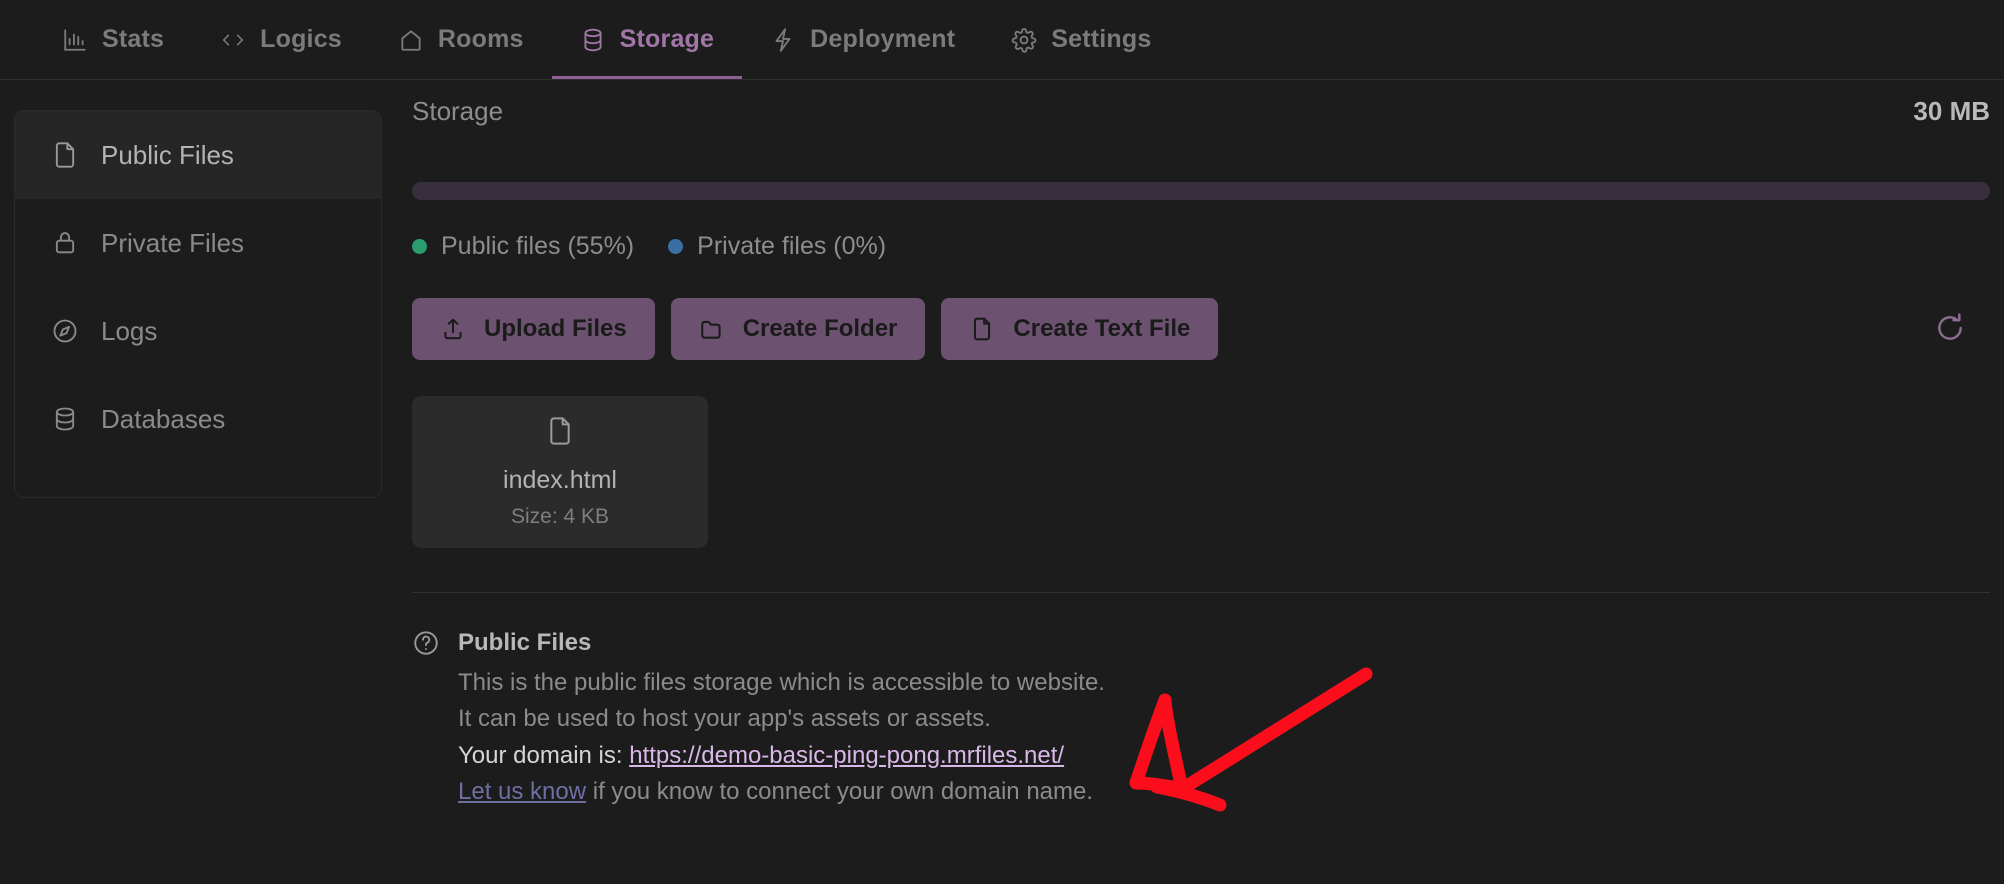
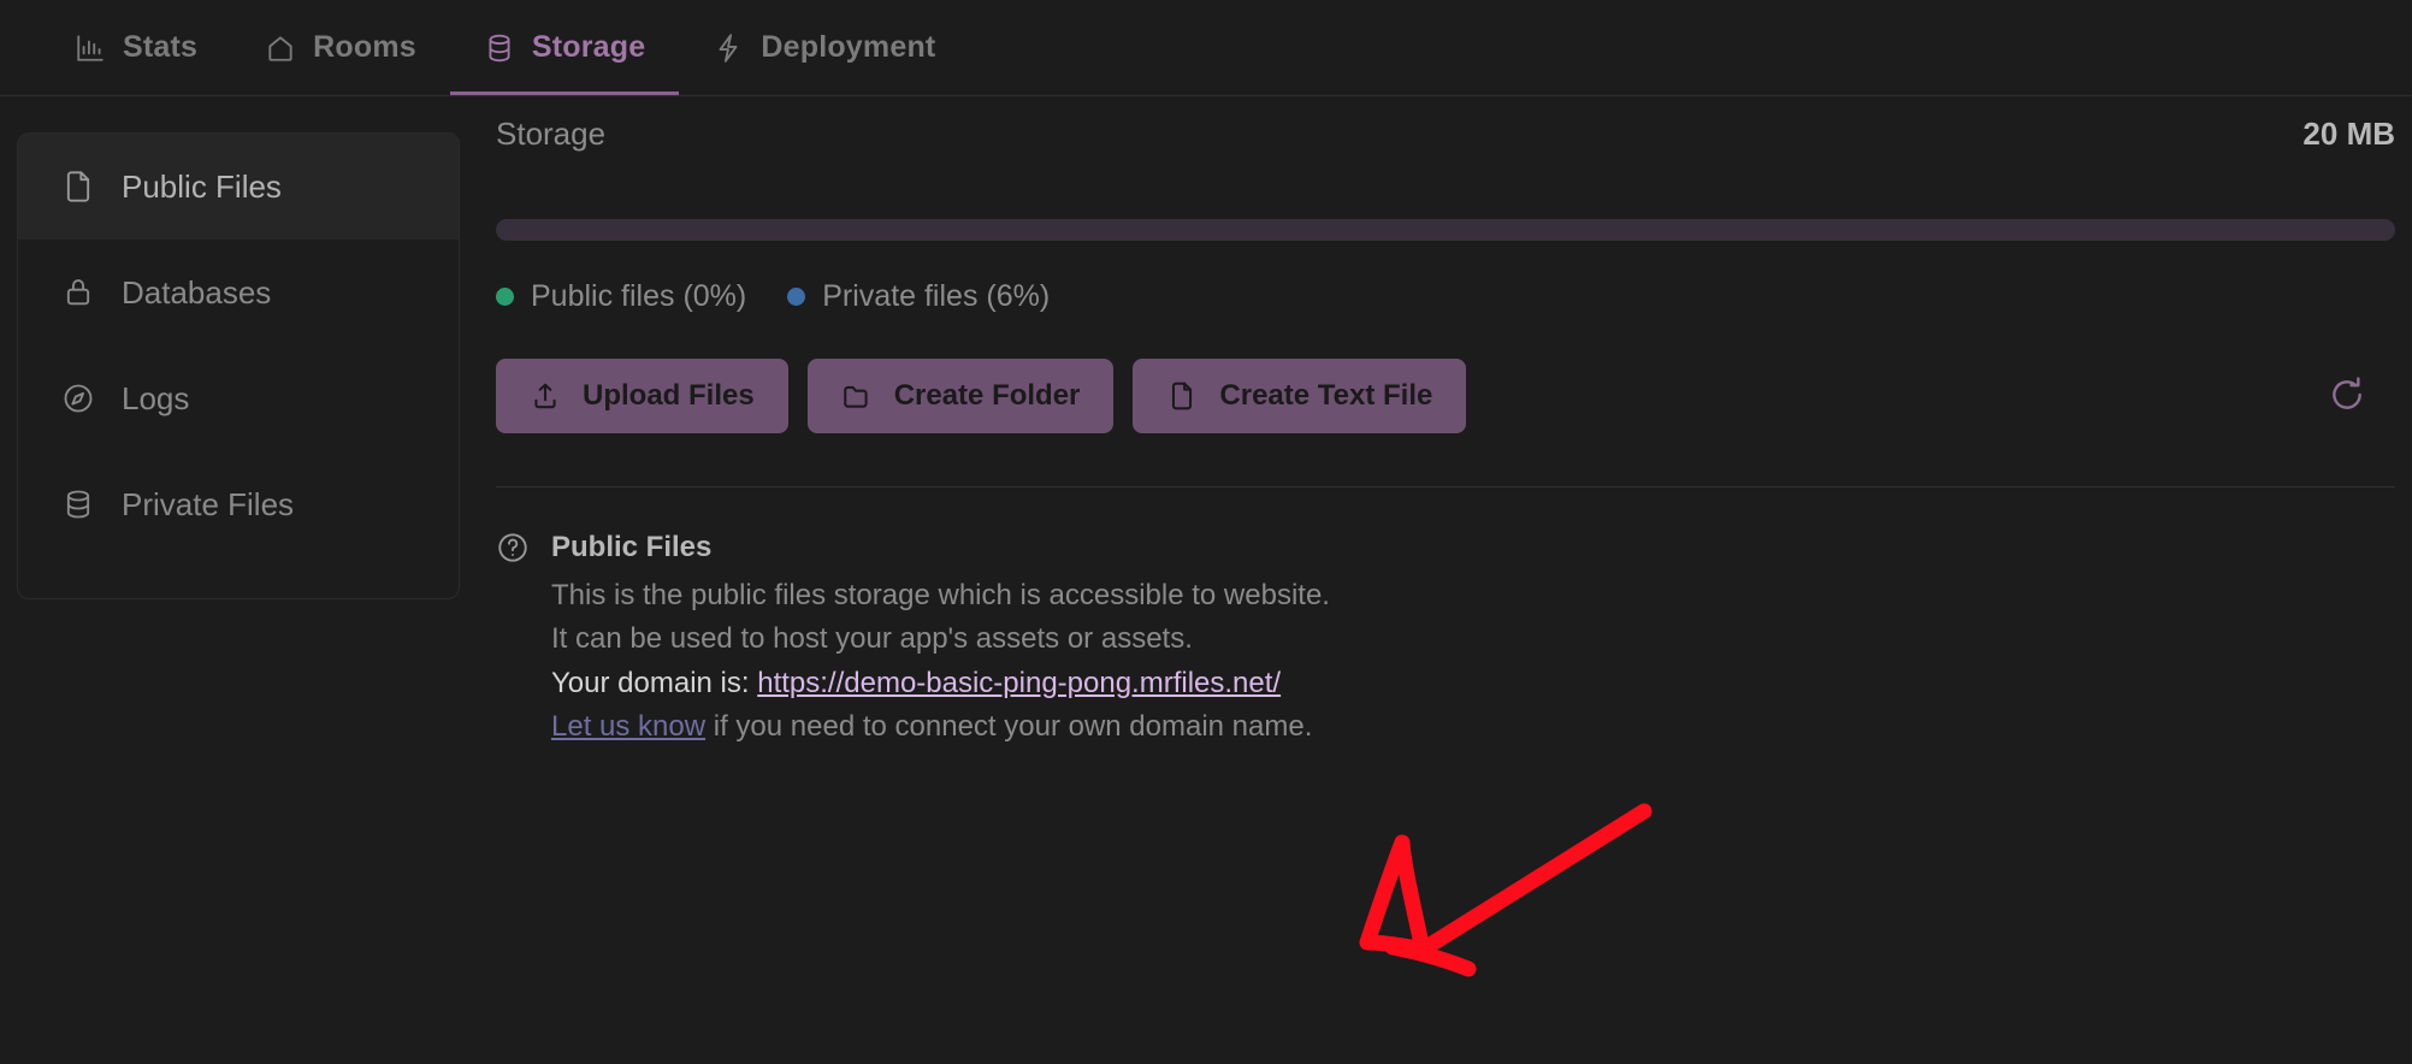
  Stats
- Logics
  Rooms
  Storage
  Deployment
- Settings
  Public Files
- Private Files
+ Databases
  Logs
- Databases
+ Private Files
  Storage
- 30 MB
+ 20 MB
- Public files (55%)
+ Public files (0%)
- Private files (0%)
+ Private files (6%)
  Upload Files
  Create Folder
  Create Text File
- index.html
- Size: 4 KB
  Public Files
  This is the public files storage which is accessible to website.
  It can be used to host your app's assets or assets.
  Your domain is: https://demo-basic-ping-pong.mrfiles.net/
- Let us know if you know to connect your own domain name.
+ Let us know if you need to connect your own domain name.
